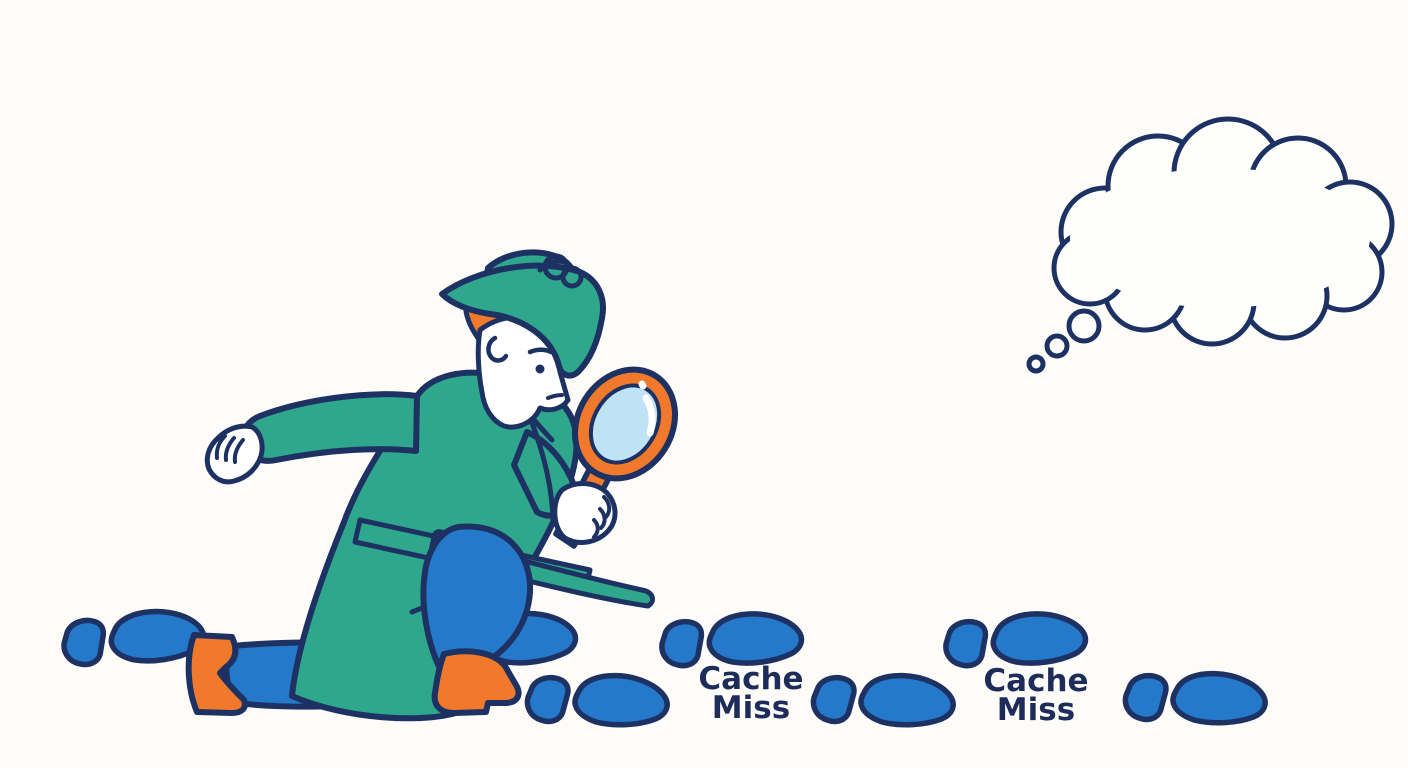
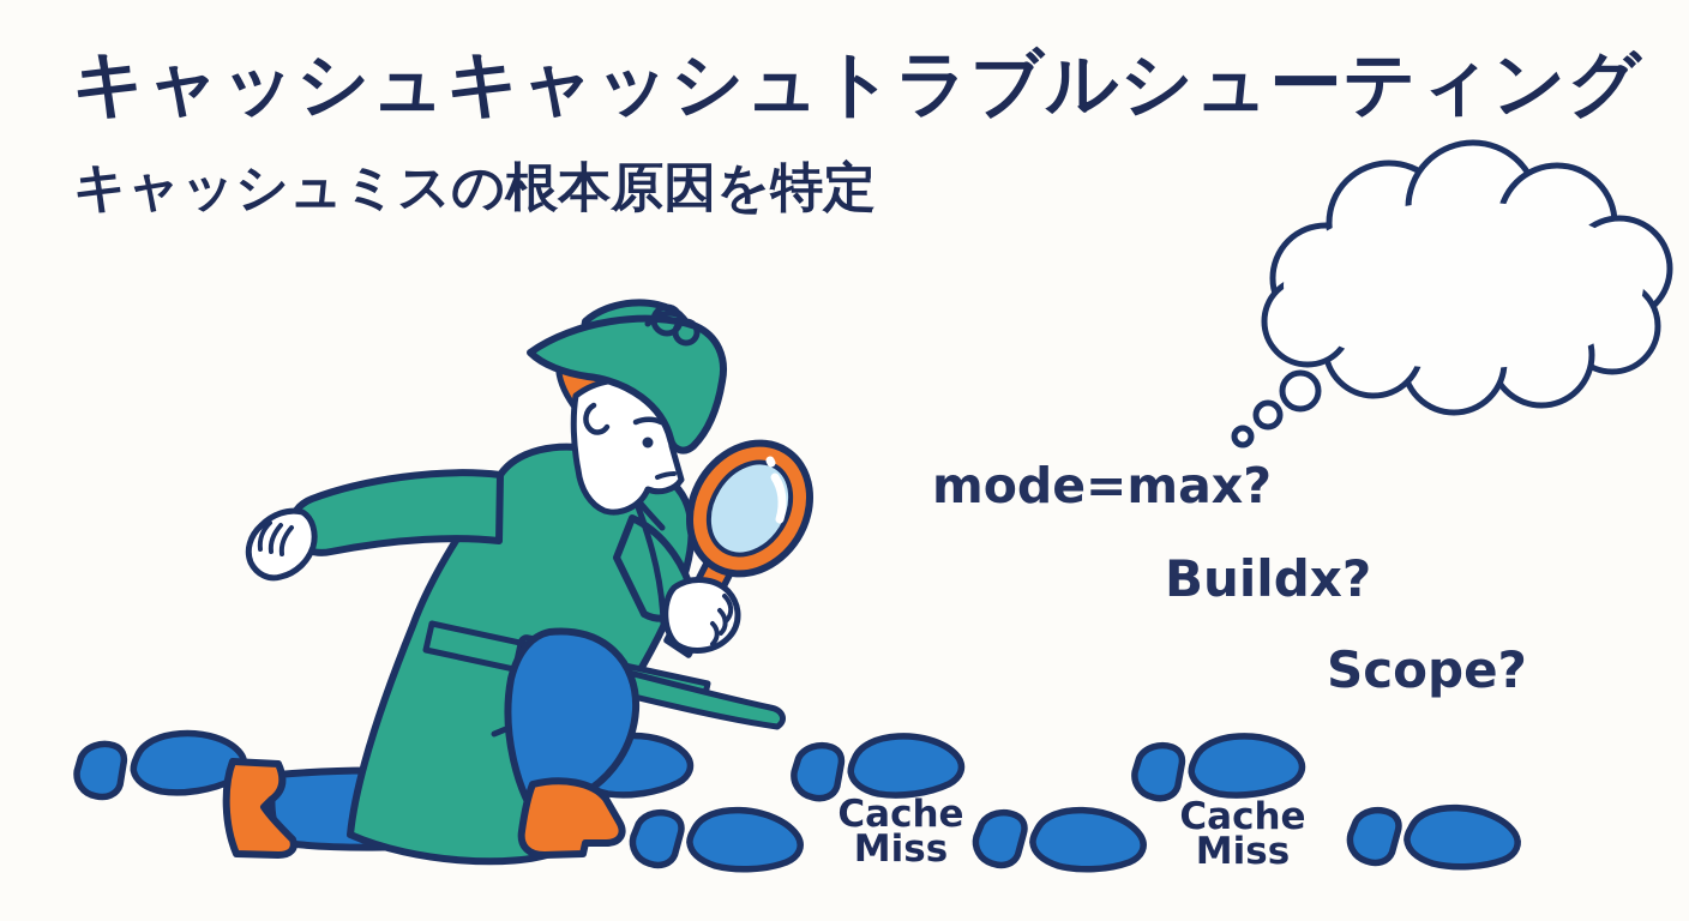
+ キャッシュキャッシュトラブルシューティング
+ キャッシュミスの根本原因を特定
+ mode=max?
+ Buildx?
+ Scope?
  Cache
  Miss
  Cache
  Miss
